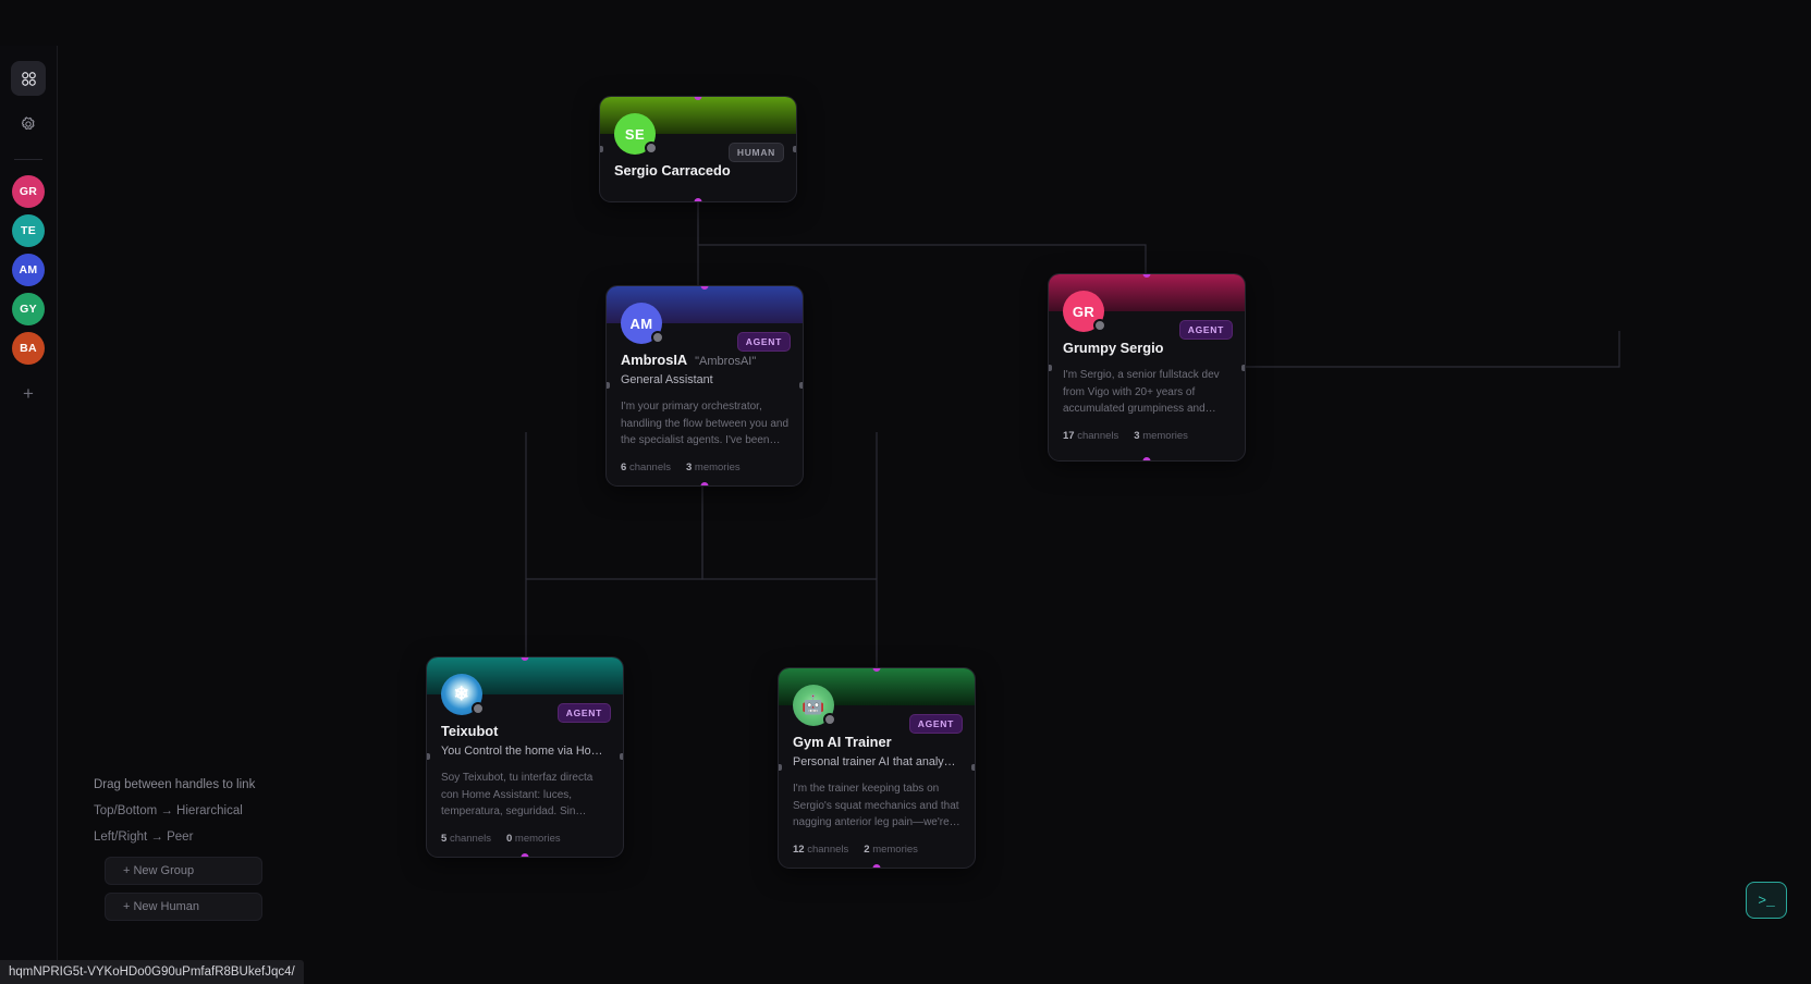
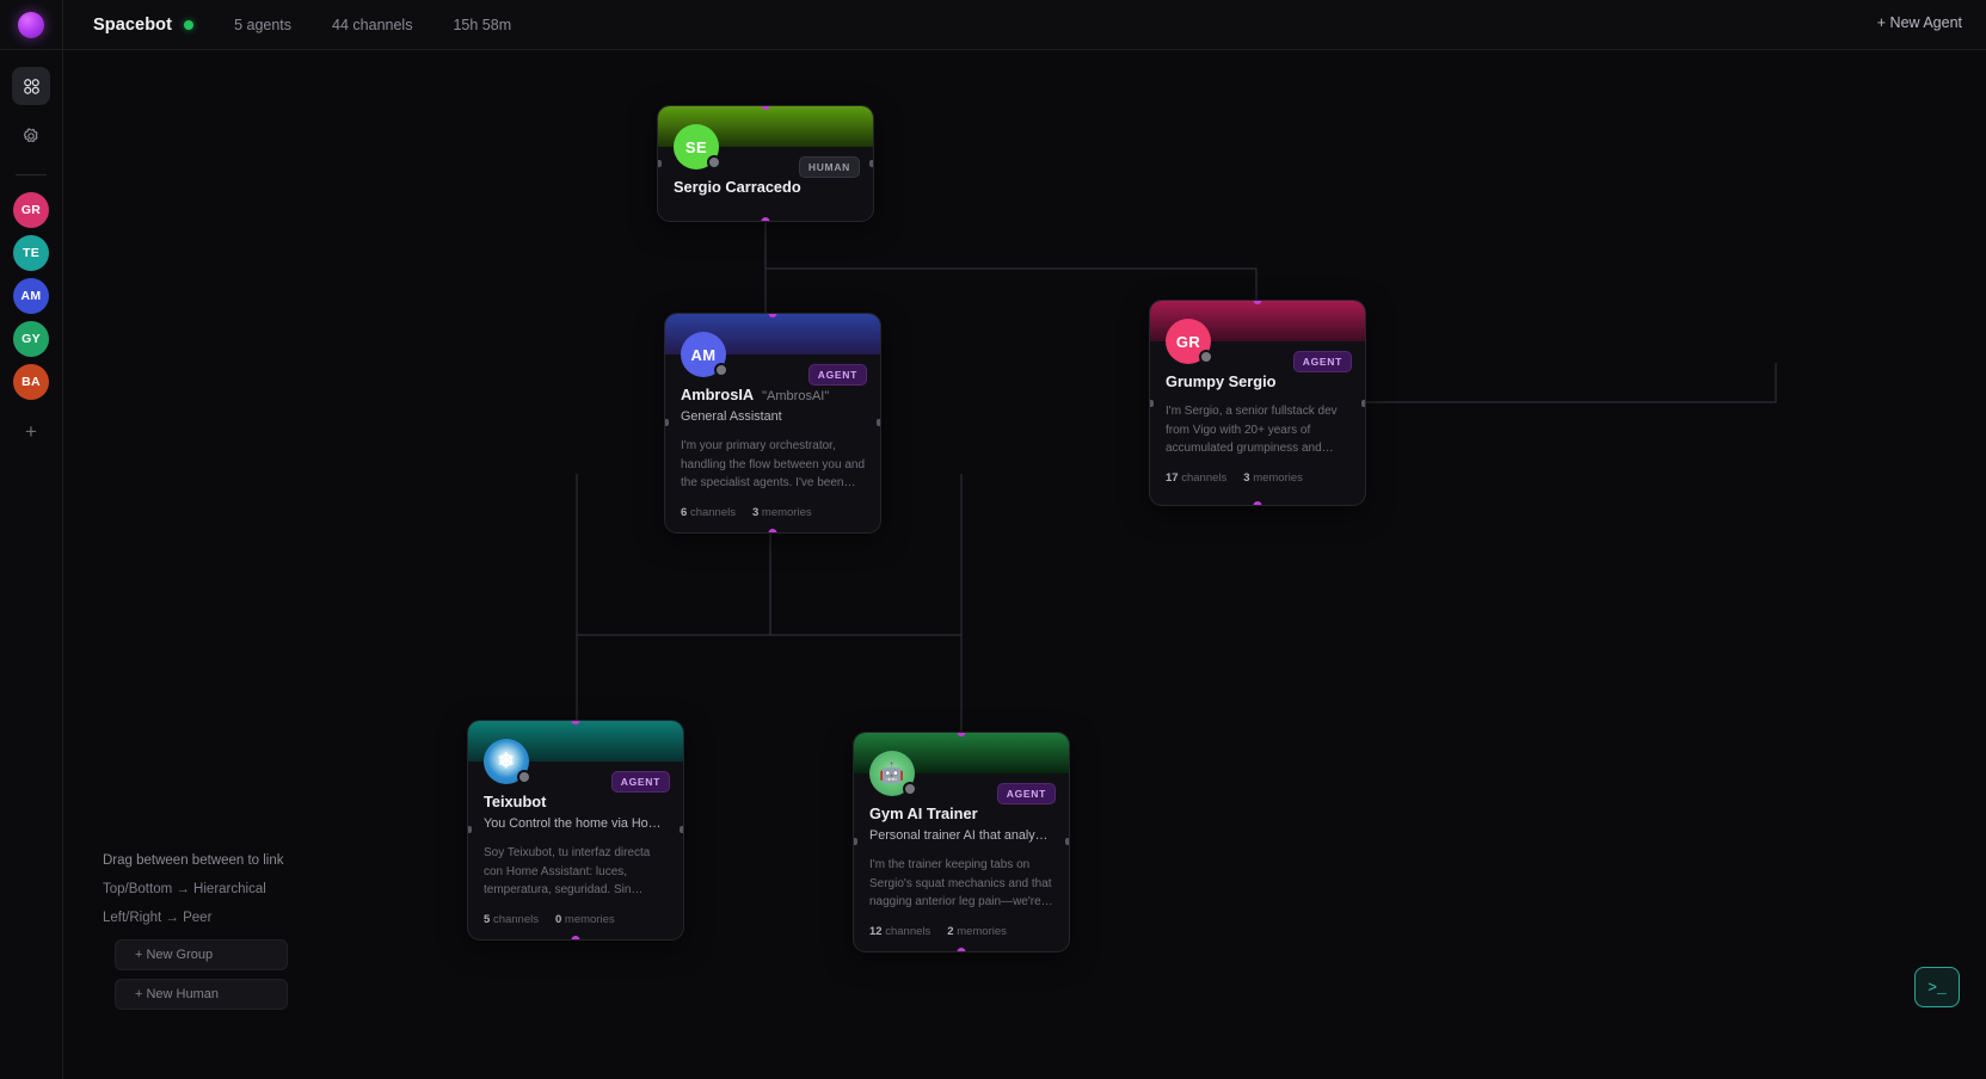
+ Spacebot
+ 5 agents
+ 44 channels
+ 15h 58m
+ + New Agent
  GR
  TE
  AM
  GY
  BA
  +
  SE
  HUMAN
  Sergio Carracedo
  AM
  AGENT
  AmbrosIA
  "AmbrosAI"
  General Assistant
  I'm your primary orchestrator, handling the flow between you and the specialist agents. I've been
  6 channels
  3 memories
  GR
  AGENT
  Grumpy Sergio
  I'm Sergio, a senior fullstack dev from Vigo with 20+ years of accumulated grumpiness and
  17 channels
  3 memories
  ❄
  AGENT
  Teixubot
  You Control the home via Home
  Soy Teixubot, tu interfaz directa con Home Assistant: luces, temperatura, seguridad. Sin
  5 channels
  0 memories
  🤖
  AGENT
  Gym AI Trainer
  Personal trainer AI that analyzes
  I'm the trainer keeping tabs on Sergio's squat mechanics and that nagging anterior leg pain—we're
  12 channels
  2 memories
- Drag between handles to link
+ Drag between between to link
  Top/Bottom → Hierarchical
  Left/Right → Peer
  + New Group
  + New Human
  >_
- hqmNPRIG5t-VYKoHDo0G90uPmfafR8BUkefJqc4/
